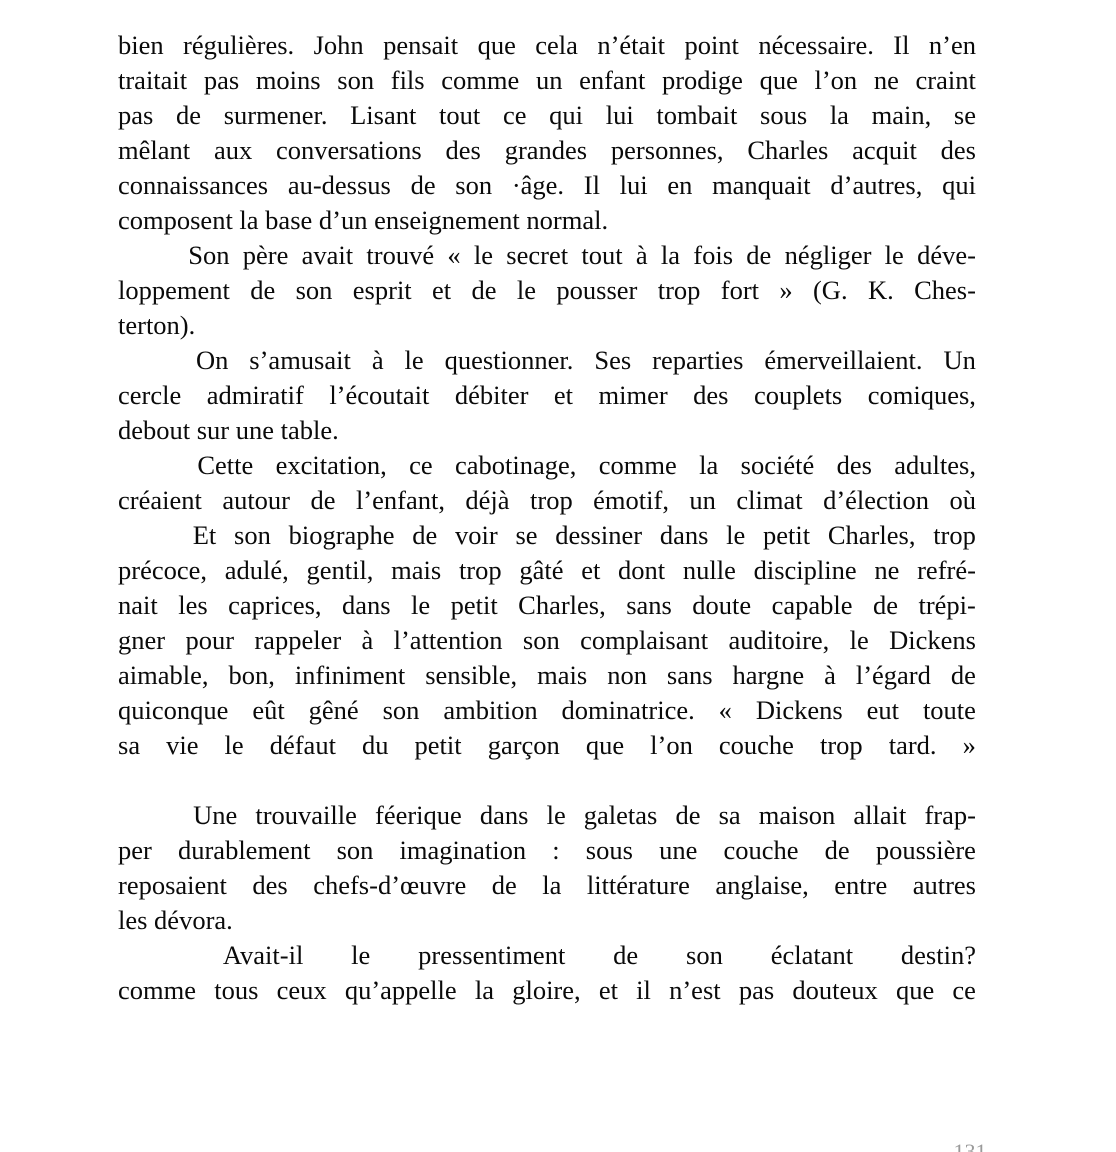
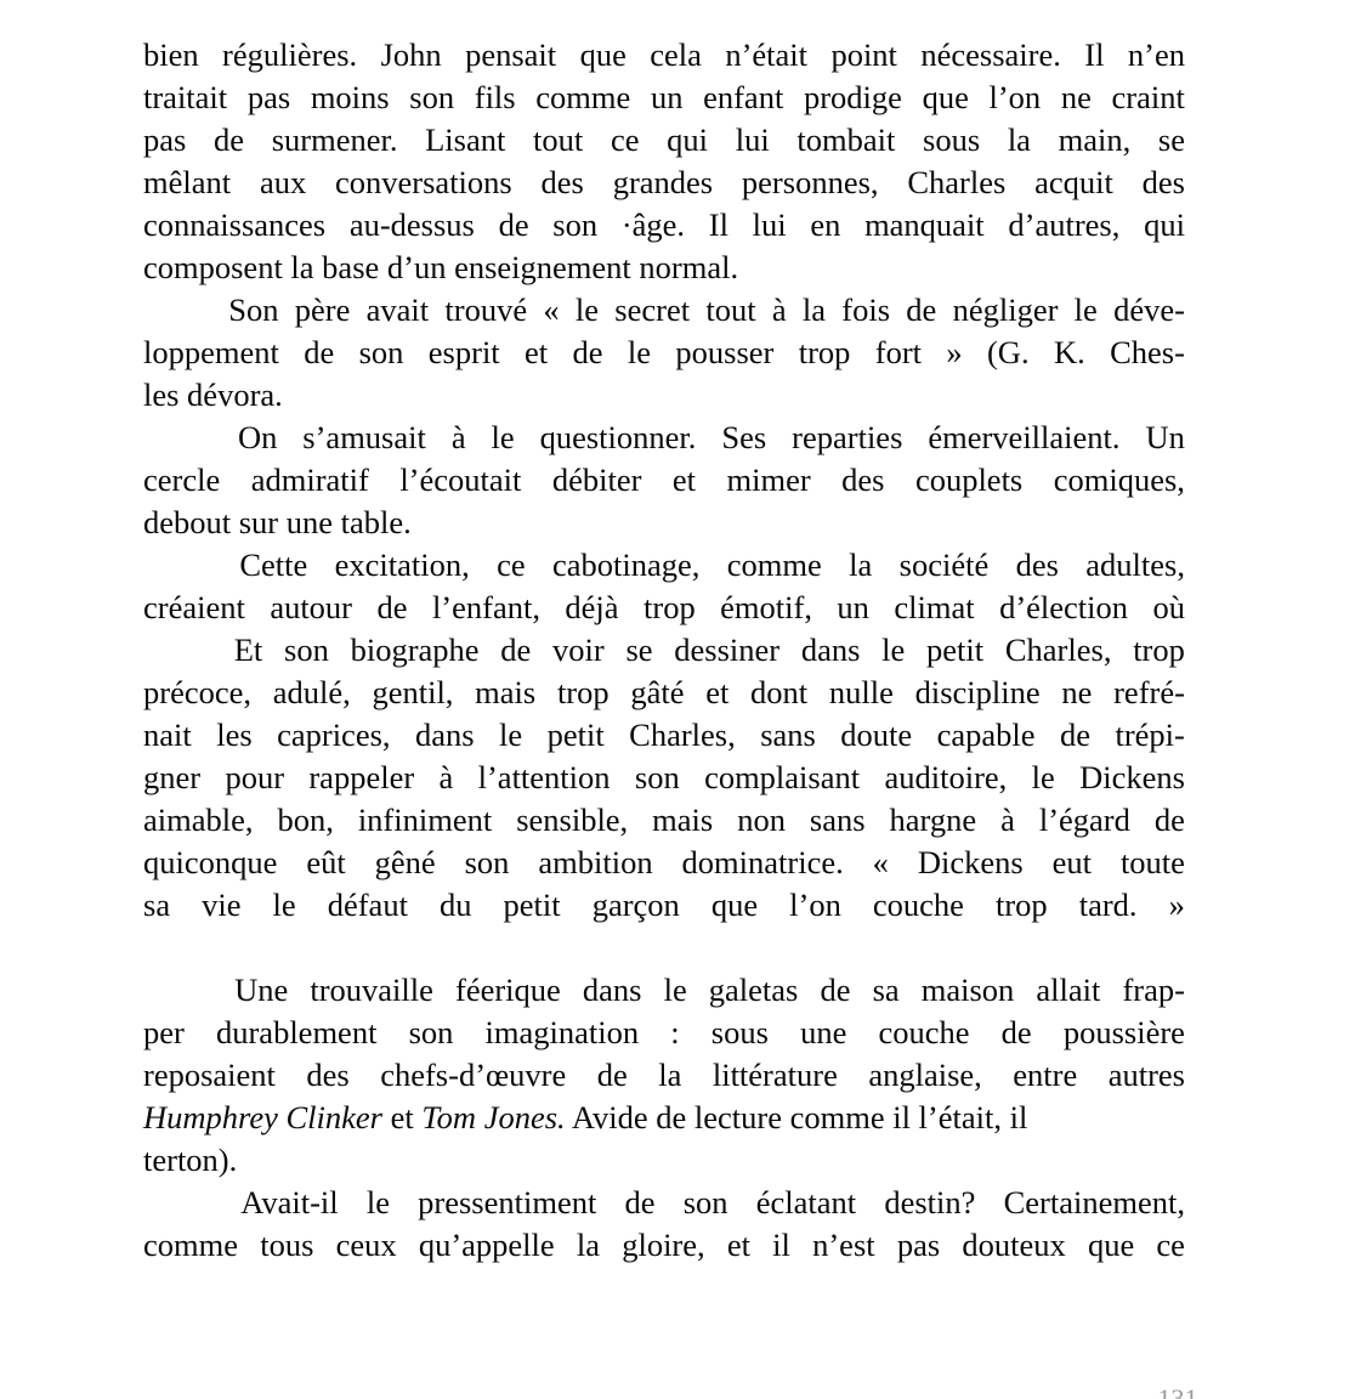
  bien
  régulières.
  John
  pensait
  que
  cela
  n’était
  point
  nécessaire.
  Il
  n’en
  traitait
  pas
  moins
  son
  fils
  comme
  un
  enfant
  prodige
  que
  l’on
  ne
  craint
  pas
  de
  surmener.
  Lisant
  tout
  ce
  qui
  lui
  tombait
  sous
  la
  main,
  se
  mêlant
  aux
  conversations
  des
  grandes
  personnes,
  Charles
  acquit
  des
  connaissances
  au-dessus
  de
  son
  ·âge.
  Il
  lui
  en
  manquait
  d’autres,
  qui
  composent la base d’un enseignement normal.
  Son
  père
  avait
  trouvé
  «
  le
  secret
  tout
  à
  la
  fois
  de
  négliger
  le
  déve-
  loppement
  de
  son
  esprit
  et
  de
  le
  pousser
  trop
  fort
  »
  (G.
  K.
  Ches-
- terton).
+ les dévora.
  On
  s’amusait
  à
  le
  questionner.
  Ses
  reparties
  émerveillaient.
  Un
  cercle
  admiratif
  l’écoutait
  débiter
  et
  mimer
  des
  couplets
  comiques,
  debout sur une table.
  Cette
  excitation,
  ce
  cabotinage,
  comme
  la
  société
  des
  adultes,
  créaient
  autour
  de
  l’enfant,
  déjà
  trop
  émotif,
  un
  climat
  d’élection
  où
  Et
  son
  biographe
  de
  voir
  se
  dessiner
  dans
  le
  petit
  Charles,
  trop
  précoce,
  adulé,
  gentil,
  mais
  trop
  gâté
  et
  dont
  nulle
  discipline
  ne
  refré-
  nait
  les
  caprices,
  dans
  le
  petit
  Charles,
  sans
  doute
  capable
  de
  trépi-
  gner
  pour
  rappeler
  à
  l’attention
  son
  complaisant
  auditoire,
  le
  Dickens
  aimable,
  bon,
  infiniment
  sensible,
  mais
  non
  sans
  hargne
  à
  l’égard
  de
  quiconque
  eût
  gêné
  son
  ambition
  dominatrice.
  «
  Dickens
  eut
  toute
  sa
  vie
  le
  défaut
  du
  petit
  garçon
  que
  l’on
  couche
  trop
  tard.
  »
  Une
  trouvaille
  féerique
  dans
  le
  galetas
  de
  sa
  maison
  allait
  frap-
  per
  durablement
  son
  imagination
  :
  sous
  une
  couche
  de
  poussière
  reposaient
  des
  chefs-d’œuvre
  de
  la
  littérature
  anglaise,
  entre
  autres
+ Humphrey Clinker et Tom Jones. Avide de lecture comme il l’était, il
- les dévora.
+ terton).
  Avait-il
  le
  pressentiment
  de
  son
  éclatant
  destin?
+ Certainement,
  comme
  tous
  ceux
  qu’appelle
  la
  gloire,
  et
  il
  n’est
  pas
  douteux
  que
  ce
